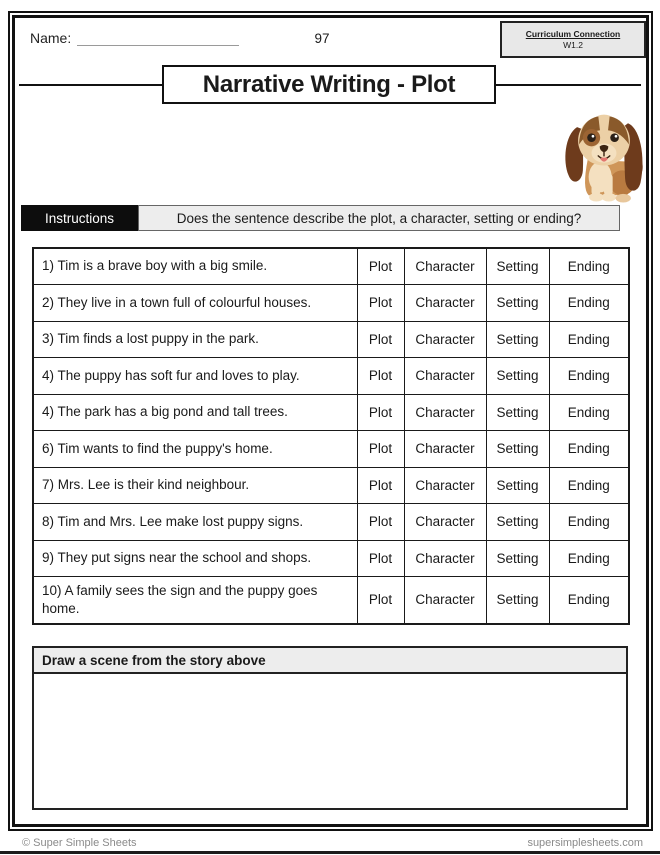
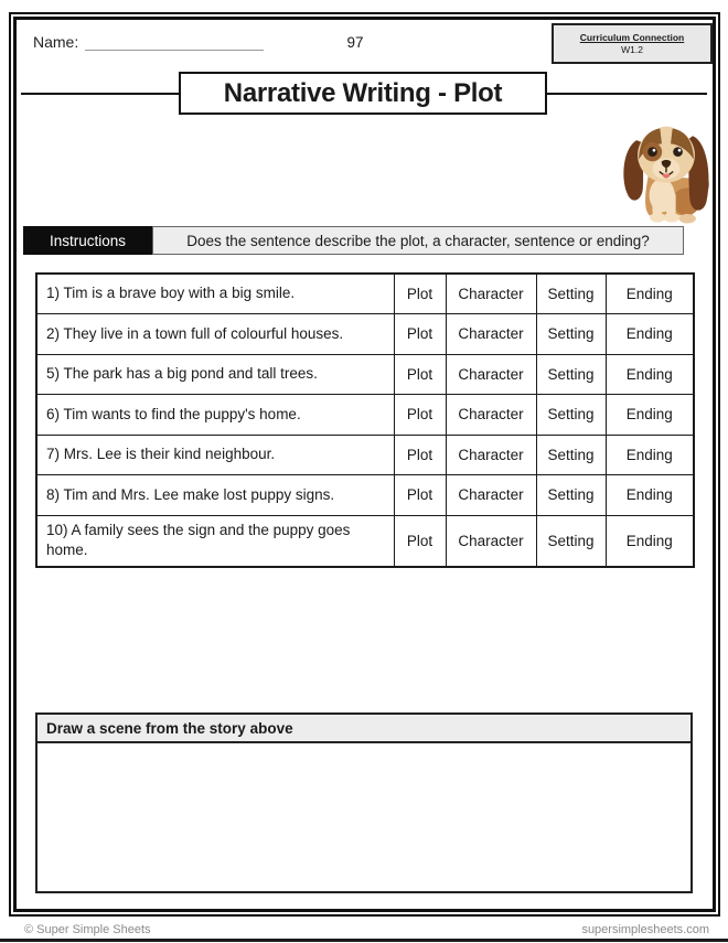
  Name:
  97
  Curriculum Connection
  W1.2
  Narrative Writing - Plot
  Instructions
- Does the sentence describe the plot, a character, setting or ending?
+ Does the sentence describe the plot, a character, sentence or ending?
  1) Tim is a brave boy with a big smile.	Plot	Character	Setting	Ending
  2) They live in a town full of colourful houses.	Plot	Character	Setting	Ending
- 3) Tim finds a lost puppy in the park.	Plot	Character	Setting	Ending
- 4) The puppy has soft fur and loves to play.	Plot	Character	Setting	Ending
- 4) The park has a big pond and tall trees.	Plot	Character	Setting	Ending
+ 5) The park has a big pond and tall trees.	Plot	Character	Setting	Ending
  6) Tim wants to find the puppy's home.	Plot	Character	Setting	Ending
  7) Mrs. Lee is their kind neighbour.	Plot	Character	Setting	Ending
  8) Tim and Mrs. Lee make lost puppy signs.	Plot	Character	Setting	Ending
- 9) They put signs near the school and shops.	Plot	Character	Setting	Ending
  10) A family sees the sign and the puppy goes home.	Plot	Character	Setting	Ending
  Draw a scene from the story above
  © Super Simple Sheets
  supersimplesheets.com
